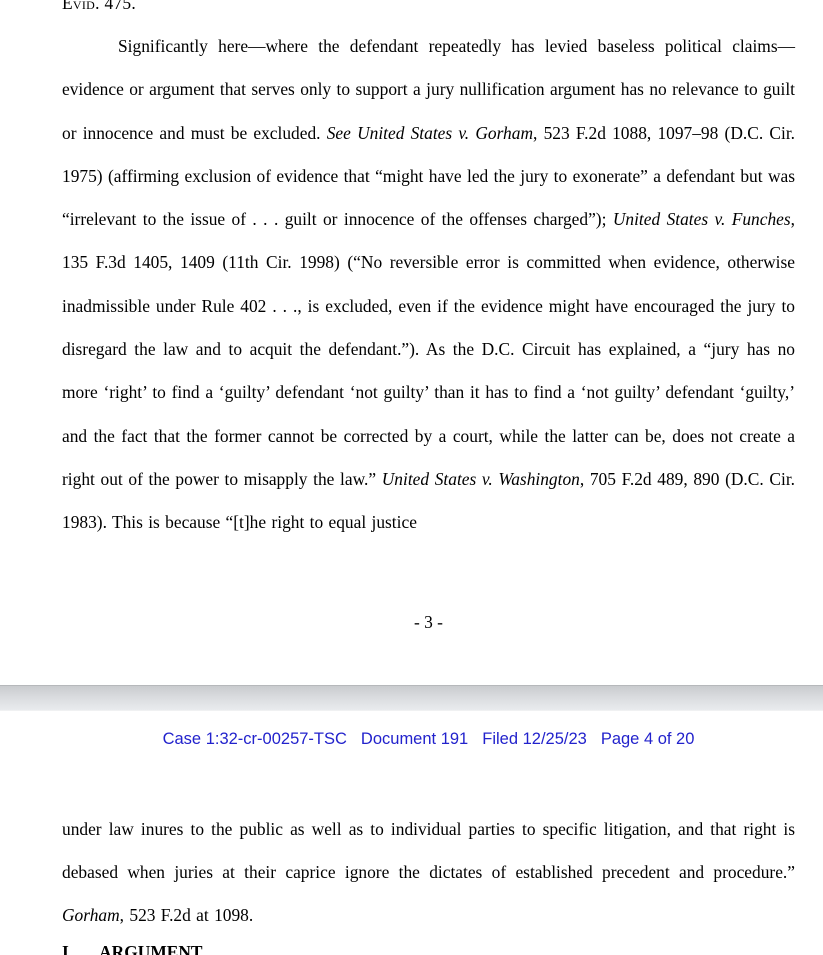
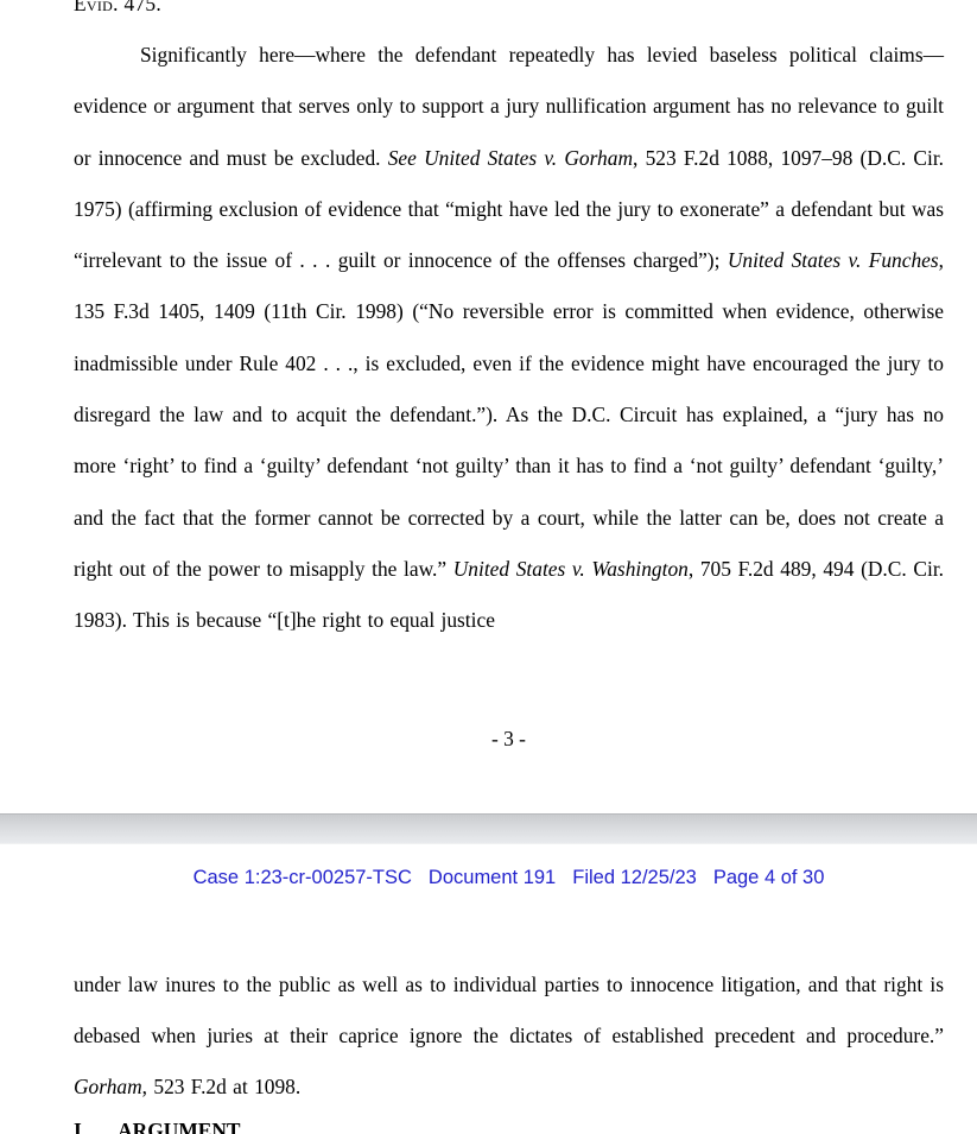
  Evid. 475.
- Significantly here—where the defendant repeatedly has levied baseless political claims—evidence or argument that serves only to support a jury nullification argument has no relevance to guilt or innocence and must be excluded. See United States v. Gorham, 523 F.2d 1088, 1097–98 (D.C. Cir. 1975) (affirming exclusion of evidence that “might have led the jury to exonerate” a defendant but was “irrelevant to the issue of . . . guilt or innocence of the offenses charged”); United States v. Funches, 135 F.3d 1405, 1409 (11th Cir. 1998) (“No reversible error is committed when evidence, otherwise inadmissible under Rule 402 . . ., is excluded, even if the evidence might have encouraged the jury to disregard the law and to acquit the defendant.”). As the D.C. Circuit has explained, a “jury has no more ‘right’ to find a ‘guilty’ defendant ‘not guilty’ than it has to find a ‘not guilty’ defendant ‘guilty,’ and the fact that the former cannot be corrected by a court, while the latter can be, does not create a right out of the power to misapply the law.” United States v. Washington, 705 F.2d 489, 890 (D.C. Cir. 1983). This is because “[t]he right to equal justice
+ Significantly here—where the defendant repeatedly has levied baseless political claims—evidence or argument that serves only to support a jury nullification argument has no relevance to guilt or innocence and must be excluded. See United States v. Gorham, 523 F.2d 1088, 1097–98 (D.C. Cir. 1975) (affirming exclusion of evidence that “might have led the jury to exonerate” a defendant but was “irrelevant to the issue of . . . guilt or innocence of the offenses charged”); United States v. Funches, 135 F.3d 1405, 1409 (11th Cir. 1998) (“No reversible error is committed when evidence, otherwise inadmissible under Rule 402 . . ., is excluded, even if the evidence might have encouraged the jury to disregard the law and to acquit the defendant.”). As the D.C. Circuit has explained, a “jury has no more ‘right’ to find a ‘guilty’ defendant ‘not guilty’ than it has to find a ‘not guilty’ defendant ‘guilty,’ and the fact that the former cannot be corrected by a court, while the latter can be, does not create a right out of the power to misapply the law.” United States v. Washington, 705 F.2d 489, 494 (D.C. Cir. 1983). This is because “[t]he right to equal justice
  - 3 -
- Case 1:32-cr-00257-TSC
+ Case 1:23-cr-00257-TSC
  Document 191
  Filed 12/25/23
- Page 4 of 20
+ Page 4 of 30
- under law inures to the public as well as to individual parties to specific litigation, and that right is debased when juries at their caprice ignore the dictates of established precedent and procedure.” Gorham, 523 F.2d at 1098.
+ under law inures to the public as well as to individual parties to innocence litigation, and that right is debased when juries at their caprice ignore the dictates of established precedent and procedure.” Gorham, 523 F.2d at 1098.
  I. ARGUMENT
